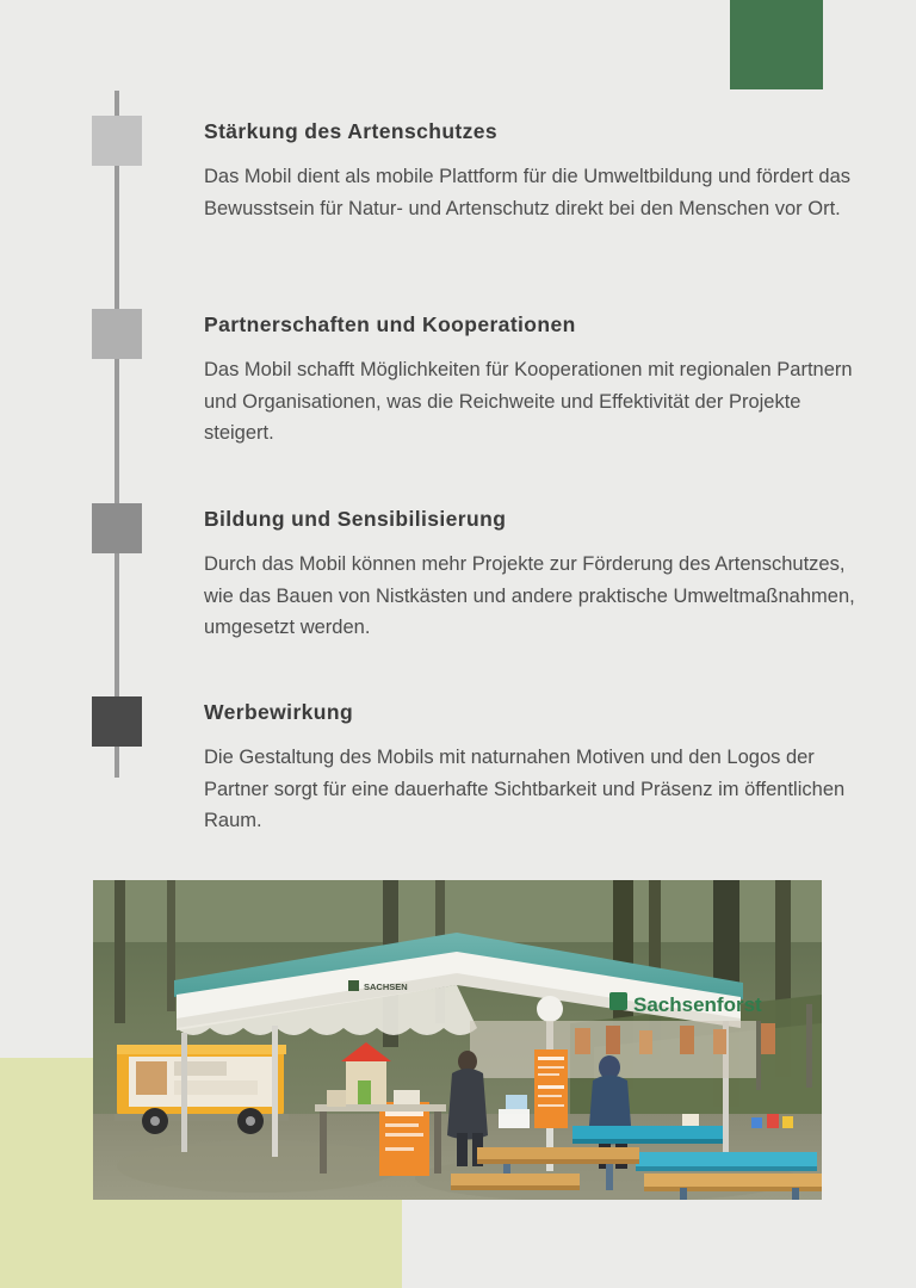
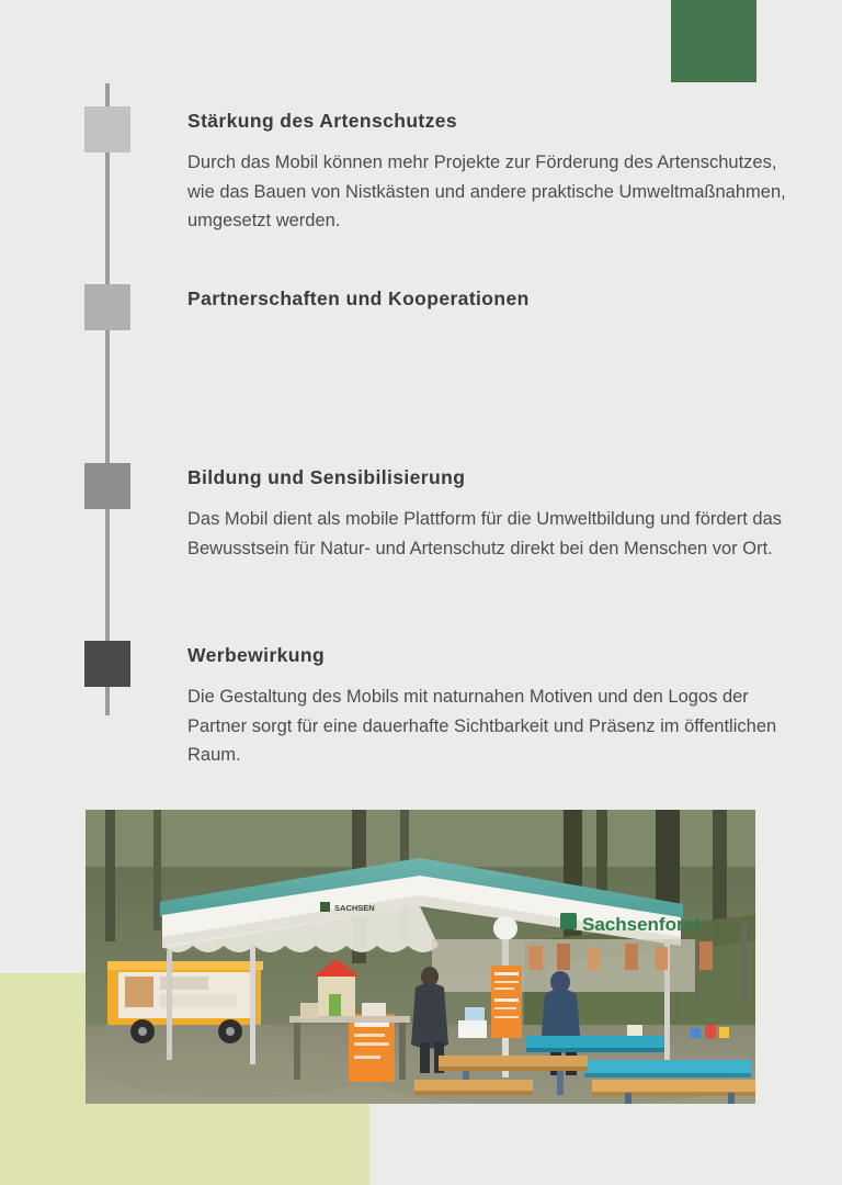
  Stärkung des Artenschutzes
- Das Mobil dient als mobile Plattform für die Umweltbildung und fördert das Bewusstsein für Natur- und Artenschutz direkt bei den Menschen vor Ort.
+ Durch das Mobil können mehr Projekte zur Förderung des Artenschutzes, wie das Bauen von Nistkästen und andere praktische Umweltmaßnahmen, umgesetzt werden.
  Partnerschaften und Kooperationen
- Das Mobil schafft Möglichkeiten für Kooperationen mit regionalen Partnern und Organisationen, was die Reichweite und Effektivität der Projekte steigert.
  Bildung und Sensibilisierung
- Durch das Mobil können mehr Projekte zur Förderung des Artenschutzes, wie das Bauen von Nistkästen und andere praktische Umweltmaßnahmen, umgesetzt werden.
+ Das Mobil dient als mobile Plattform für die Umweltbildung und fördert das Bewusstsein für Natur- und Artenschutz direkt bei den Menschen vor Ort.
  Werbewirkung
  Die Gestaltung des Mobils mit naturnahen Motiven und den Logos der Partner sorgt für eine dauerhafte Sichtbarkeit und Präsenz im öffentlichen Raum.
  Sachsenforst
  SACHSEN
